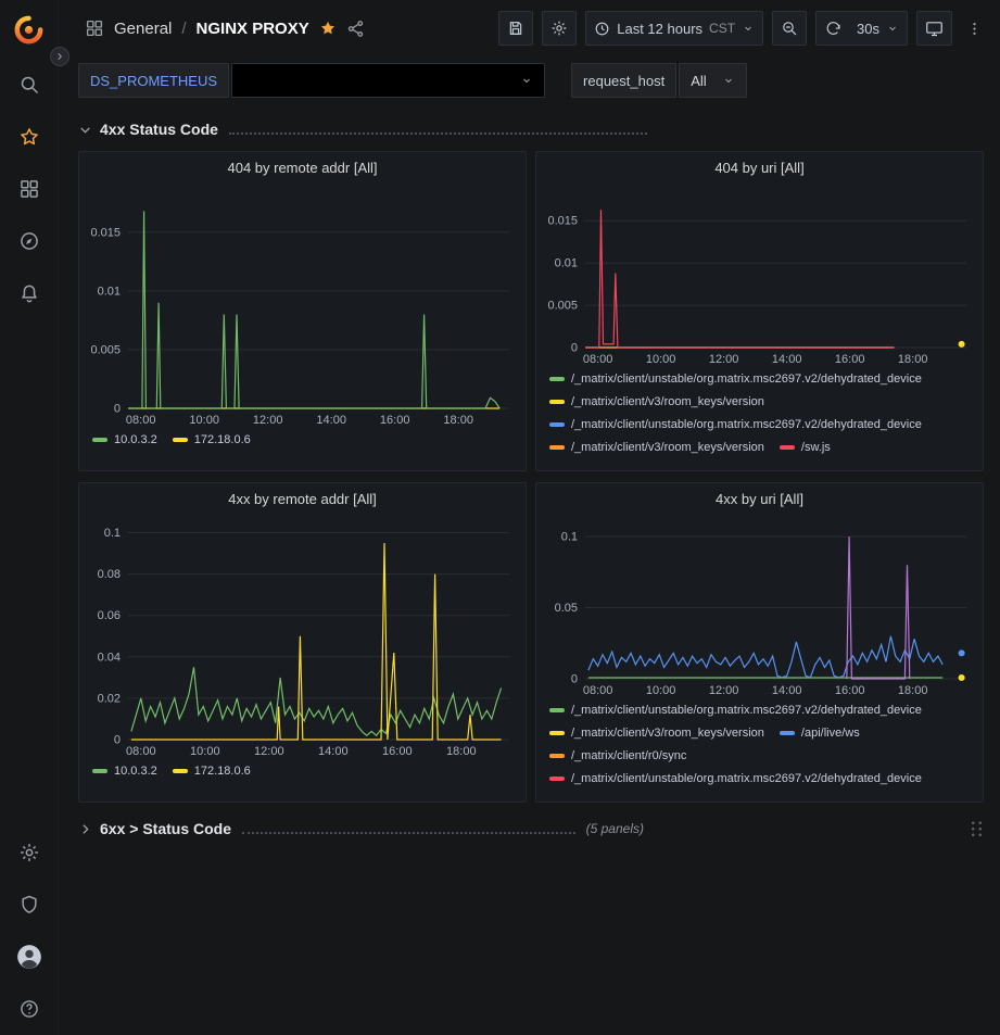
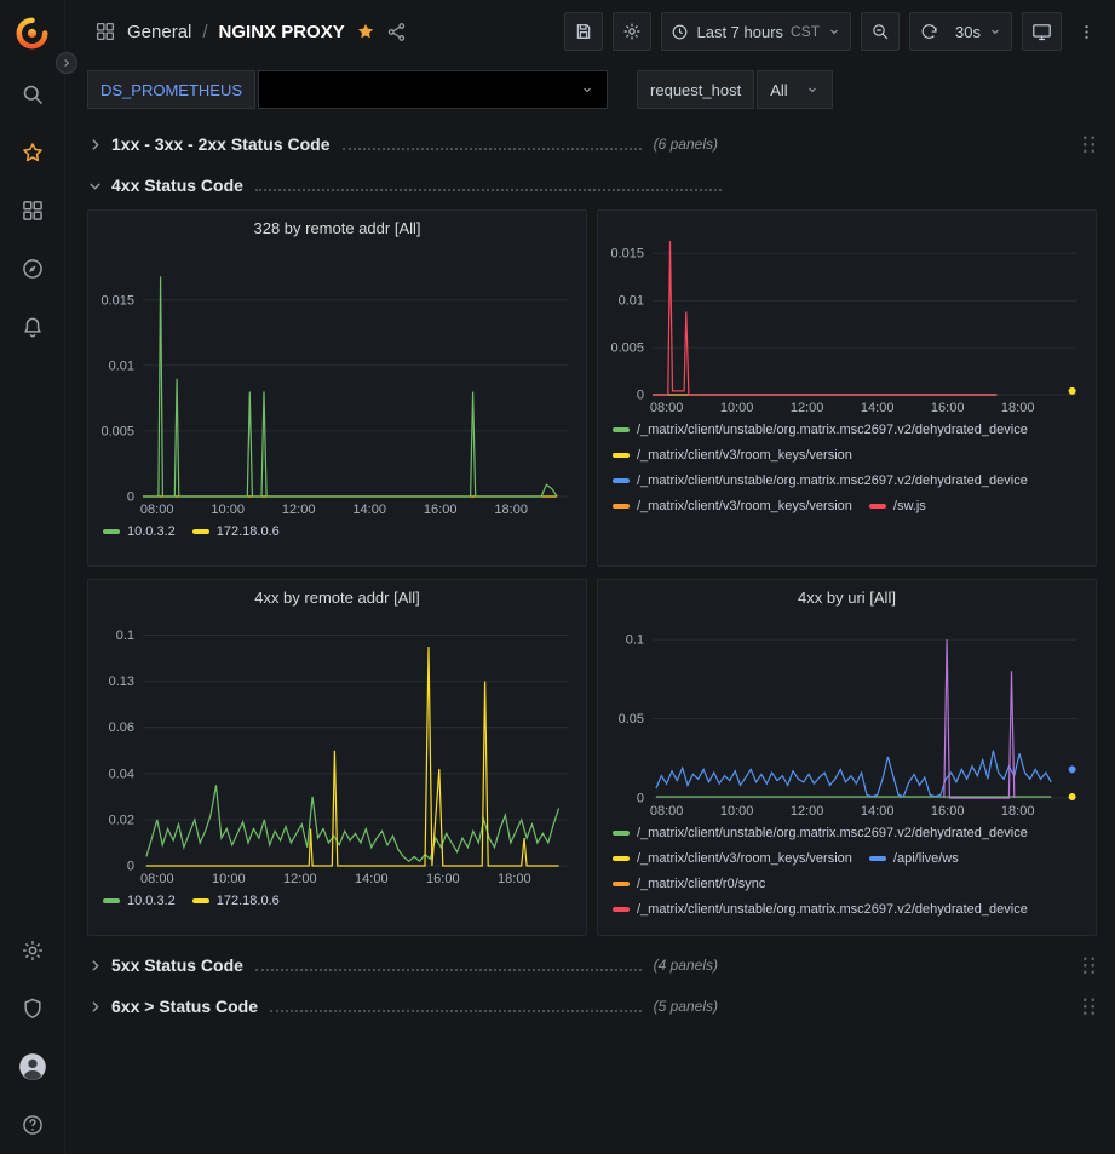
  General
  /
  NGINX PROXY
- Last 12 hours
+ Last 7 hours
  CST
  30s
  DS_PROMETHEUS
  request_host
  All
+ 1xx - 3xx - 2xx Status Code
+ (6 panels)
  4xx Status Code
- 404 by remote addr [All]
+ 328 by remote addr [All]
  0
  0.005
  0.01
  0.015
  08:00
  10:00
  12:00
  14:00
  16:00
  18:00
  10.0.3.2
  172.18.0.6
- 404 by uri [All]
  0
  0.005
  0.01
  0.015
  08:00
  10:00
  12:00
  14:00
  16:00
  18:00
  /_matrix/client/unstable/org.matrix.msc2697.v2/dehydrated_device
  /_matrix/client/v3/room_keys/version
  /_matrix/client/unstable/org.matrix.msc2697.v2/dehydrated_device
  /_matrix/client/v3/room_keys/version
  /sw.js
  4xx by remote addr [All]
  0
  0.02
  0.04
  0.06
- 0.08
+ 0.13
  0.1
  08:00
  10:00
  12:00
  14:00
  16:00
  18:00
  10.0.3.2
  172.18.0.6
  4xx by uri [All]
  0
  0.05
  0.1
  08:00
  10:00
  12:00
  14:00
  16:00
  18:00
  /_matrix/client/unstable/org.matrix.msc2697.v2/dehydrated_device
  /_matrix/client/v3/room_keys/version
  /api/live/ws
  /_matrix/client/r0/sync
  /_matrix/client/unstable/org.matrix.msc2697.v2/dehydrated_device
+ 5xx Status Code
+ (4 panels)
  6xx > Status Code
  (5 panels)
